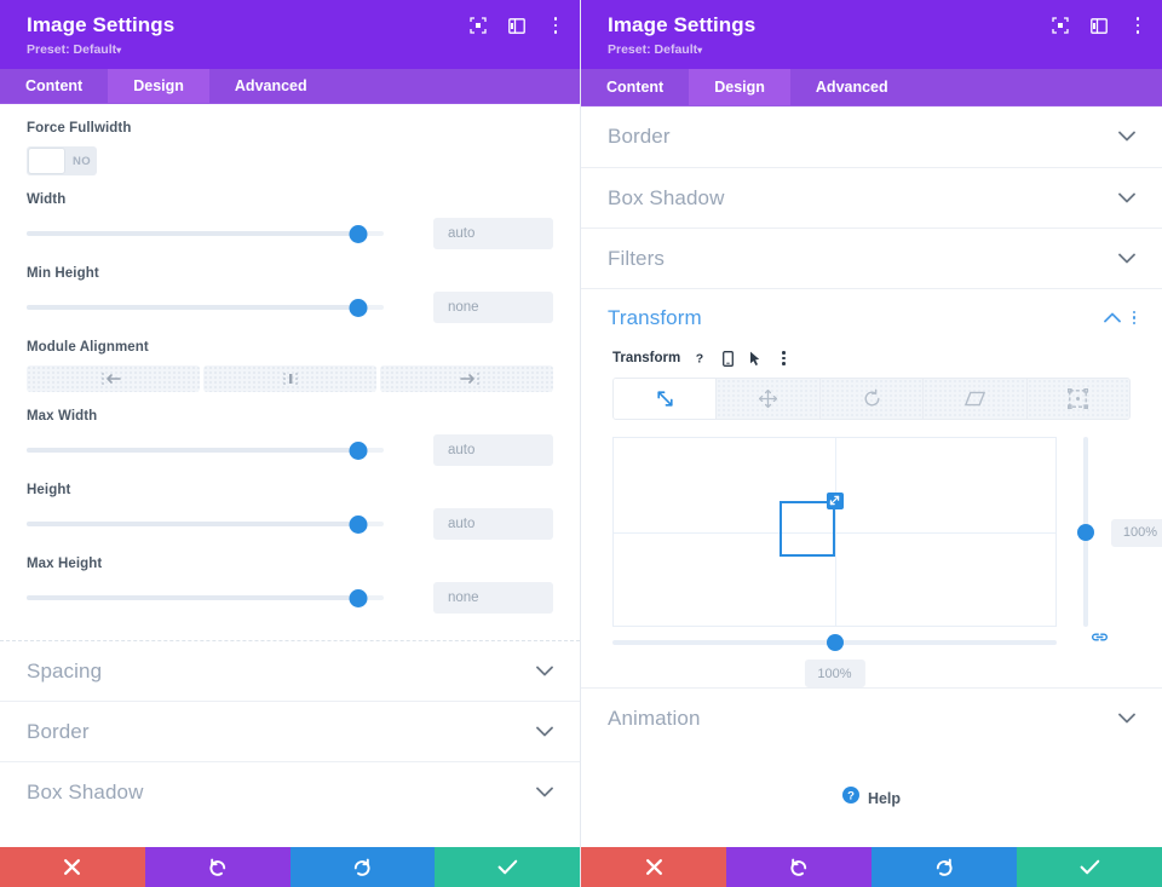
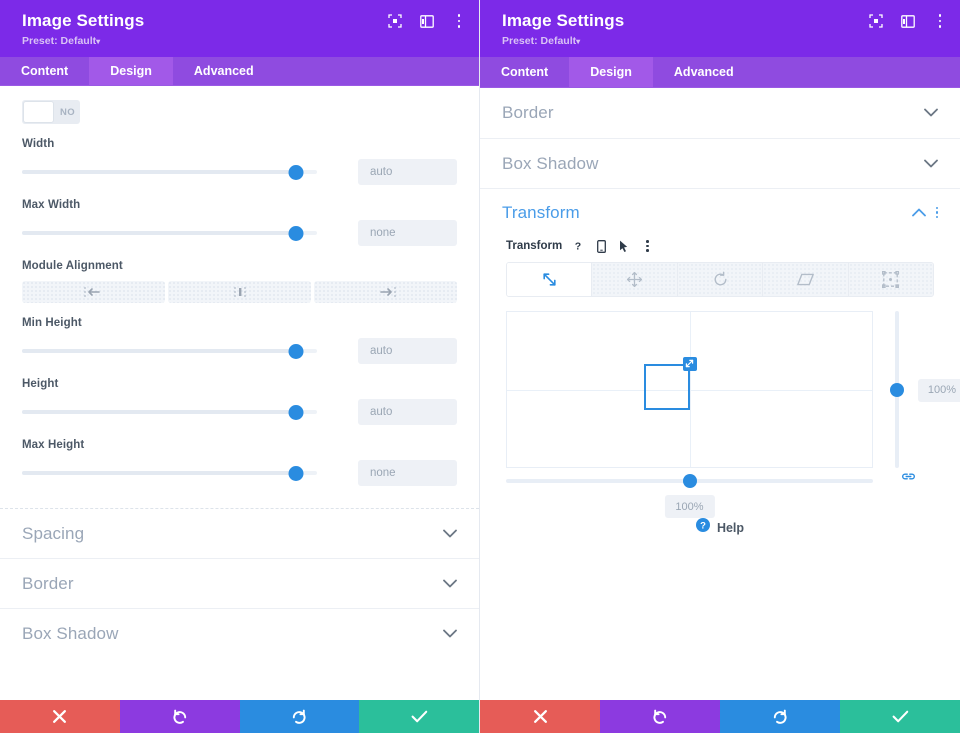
  Image Settings
  Preset: Default▾
  Content
  Design
  Advanced
- Force Fullwidth
  NO
  Width
  auto
- Min Height
+ Max Width
  none
  Module Alignment
- Max Width
+ Min Height
  auto
  Height
  auto
  Max Height
  none
  Spacing
  Border
  Box Shadow
  Image Settings
  Preset: Default▾
  Content
  Design
  Advanced
  Border
  Box Shadow
- Filters
  Transform
  Transform
  ?
  100%
  100%
- Animation
  ?
  Help
